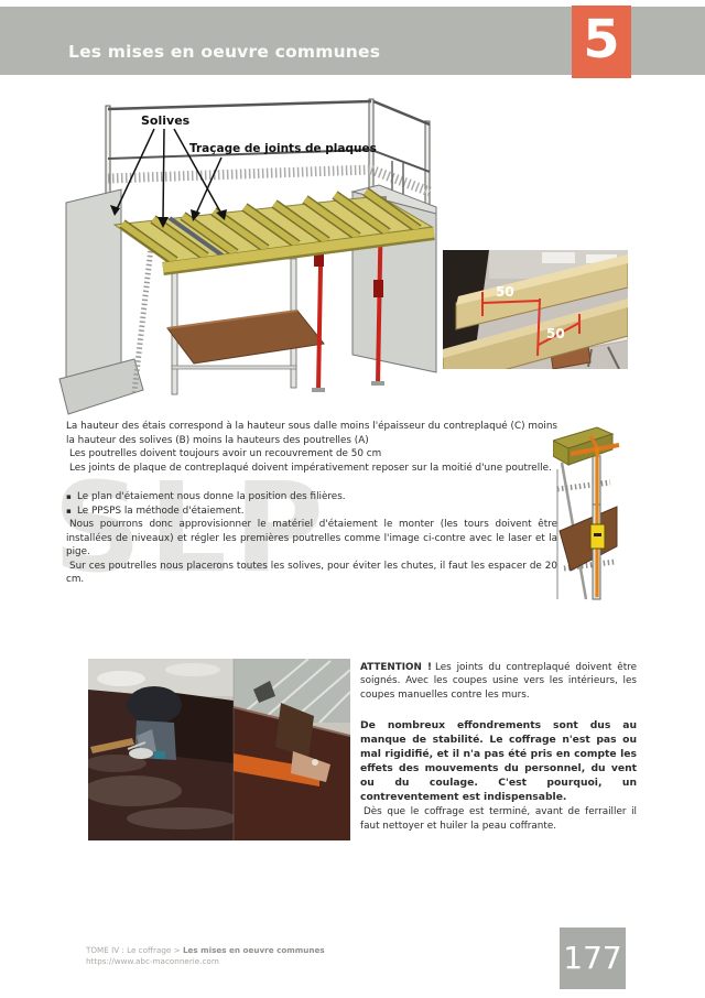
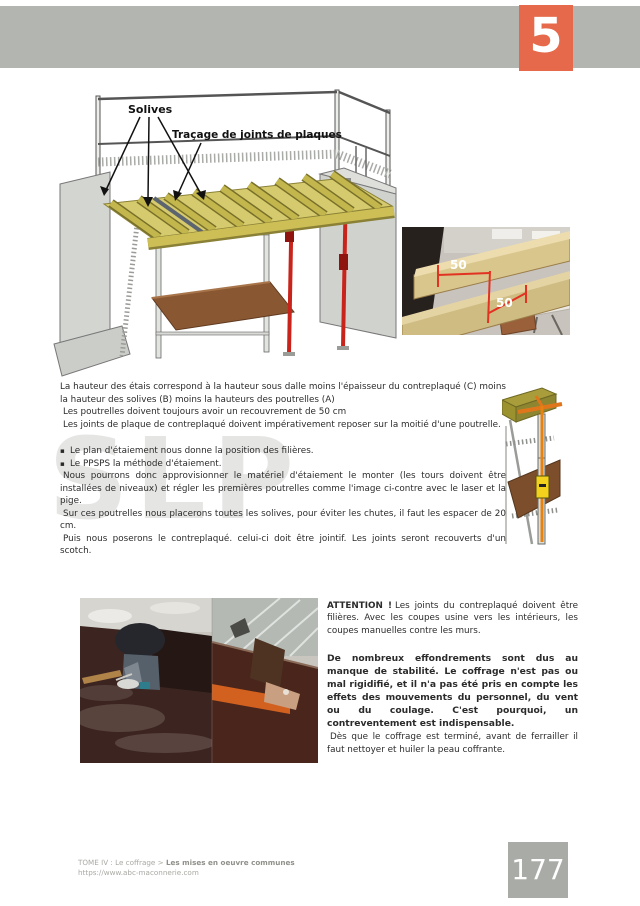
- Les mises en oeuvre communes
  5
  SLP
  Solives
  Traçage de joints de plaques
  50
  50
  La hauteur des étais correspond à la hauteur sous dalle moins l'épaisseur du contreplaqué (C) moins la hauteur des solives (B) moins la hauteurs des poutrelles (A)
  Les poutrelles doivent toujours avoir un recouvrement de 50 cm
  Les joints de plaque de contreplaqué doivent impérativement reposer sur la moitié d'une poutrelle.
  ▪
  Le plan d'étaiement nous donne la position des filières.
  ▪
  Le PPSPS la méthode d'étaiement.
  Nous pourrons donc approvisionner le matériel d'étaiement le monter (les tours doivent être installées de niveaux) et régler les premières poutrelles comme l'image ci-contre avec le laser et la pige.
  Sur ces poutrelles nous placerons toutes les solives, pour éviter les chutes, il faut les espacer de 20 cm.
+ Puis nous poserons le contreplaqué. celui-ci doit être jointif. Les joints seront recouverts d'un scotch.
- ATTENTION ! Les joints du contreplaqué doivent être soignés. Avec les coupes usine vers les intérieurs, les coupes manuelles contre les murs.
+ ATTENTION ! Les joints du contreplaqué doivent être filières. Avec les coupes usine vers les intérieurs, les coupes manuelles contre les murs.
  De nombreux effondrements sont dus au manque de stabilité. Le coffrage n'est pas ou mal rigidifié, et il n'a pas été pris en compte les effets des mouvements du personnel, du vent ou du coulage. C'est pourquoi, un contreventement est indispensable.
  Dès que le coffrage est terminé, avant de ferrailler il faut nettoyer et huiler la peau coffrante.
  TOME IV : Le coffrage > Les mises en oeuvre communes
  https://www.abc-maconnerie.com
  177
